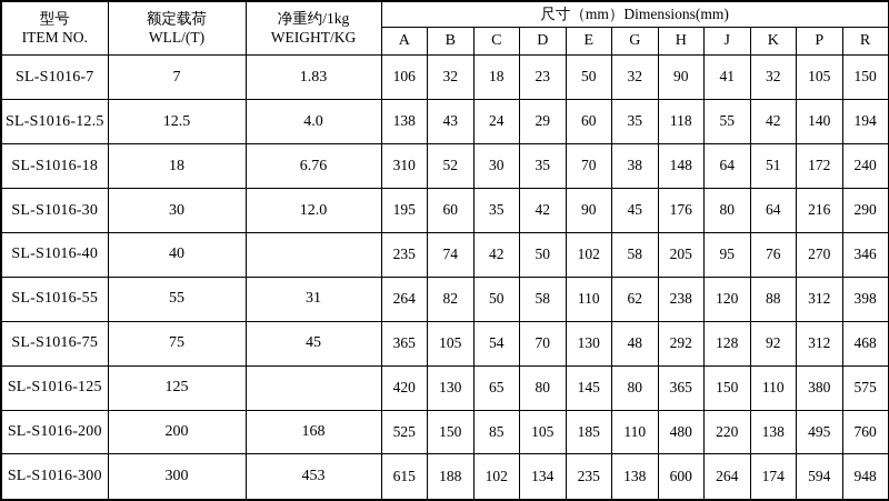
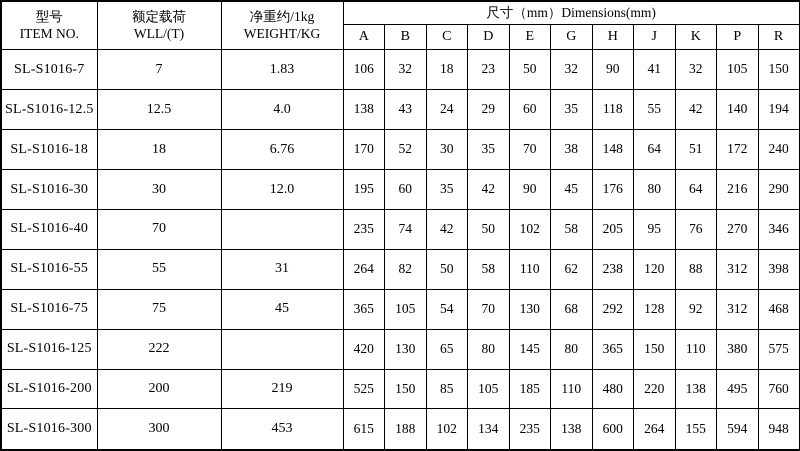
  型号 ITEM NO.	额定载荷 WLL/(T)	净重约/1kg WEIGHT/KG	尺寸（mm）Dimensions(mm)
  A	B	C	D	E	G	H	J	K	P	R
  SL-S1016-7	7	1.83	106	32	18	23	50	32	90	41	32	105	150
  SL-S1016-12.5	12.5	4.0	138	43	24	29	60	35	118	55	42	140	194
- SL-S1016-18	18	6.76	310	52	30	35	70	38	148	64	51	172	240
+ SL-S1016-18	18	6.76	170	52	30	35	70	38	148	64	51	172	240
  SL-S1016-30	30	12.0	195	60	35	42	90	45	176	80	64	216	290
- SL-S1016-40	40		235	74	42	50	102	58	205	95	76	270	346
+ SL-S1016-40	70		235	74	42	50	102	58	205	95	76	270	346
  SL-S1016-55	55	31	264	82	50	58	110	62	238	120	88	312	398
- SL-S1016-75	75	45	365	105	54	70	130	48	292	128	92	312	468
+ SL-S1016-75	75	45	365	105	54	70	130	68	292	128	92	312	468
- SL-S1016-125	125		420	130	65	80	145	80	365	150	110	380	575
+ SL-S1016-125	222		420	130	65	80	145	80	365	150	110	380	575
- SL-S1016-200	200	168	525	150	85	105	185	110	480	220	138	495	760
+ SL-S1016-200	200	219	525	150	85	105	185	110	480	220	138	495	760
- SL-S1016-300	300	453	615	188	102	134	235	138	600	264	174	594	948
+ SL-S1016-300	300	453	615	188	102	134	235	138	600	264	155	594	948
